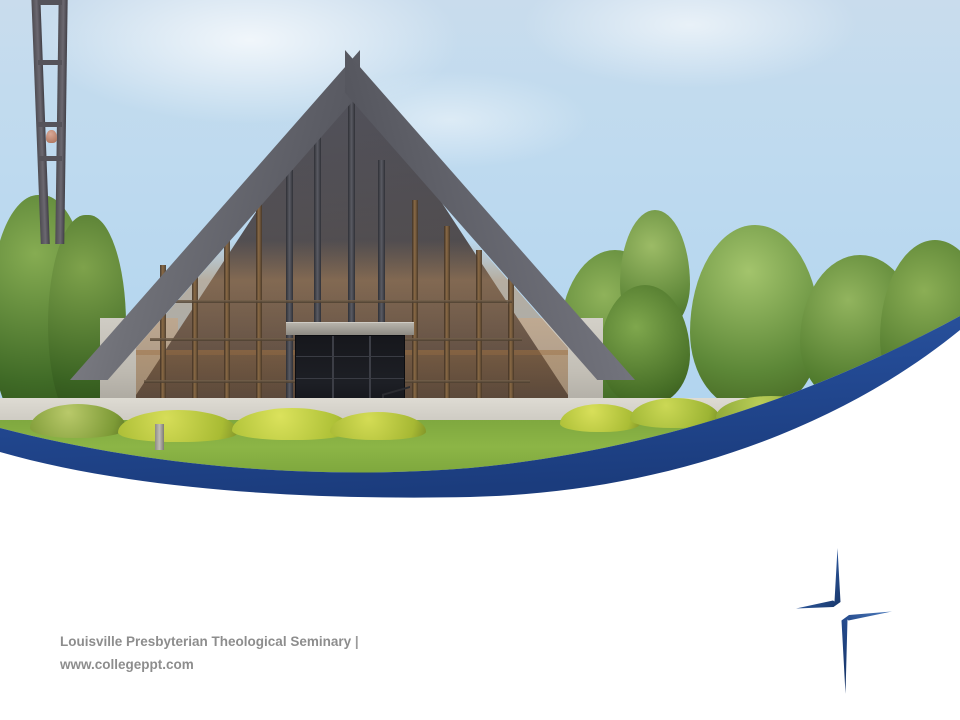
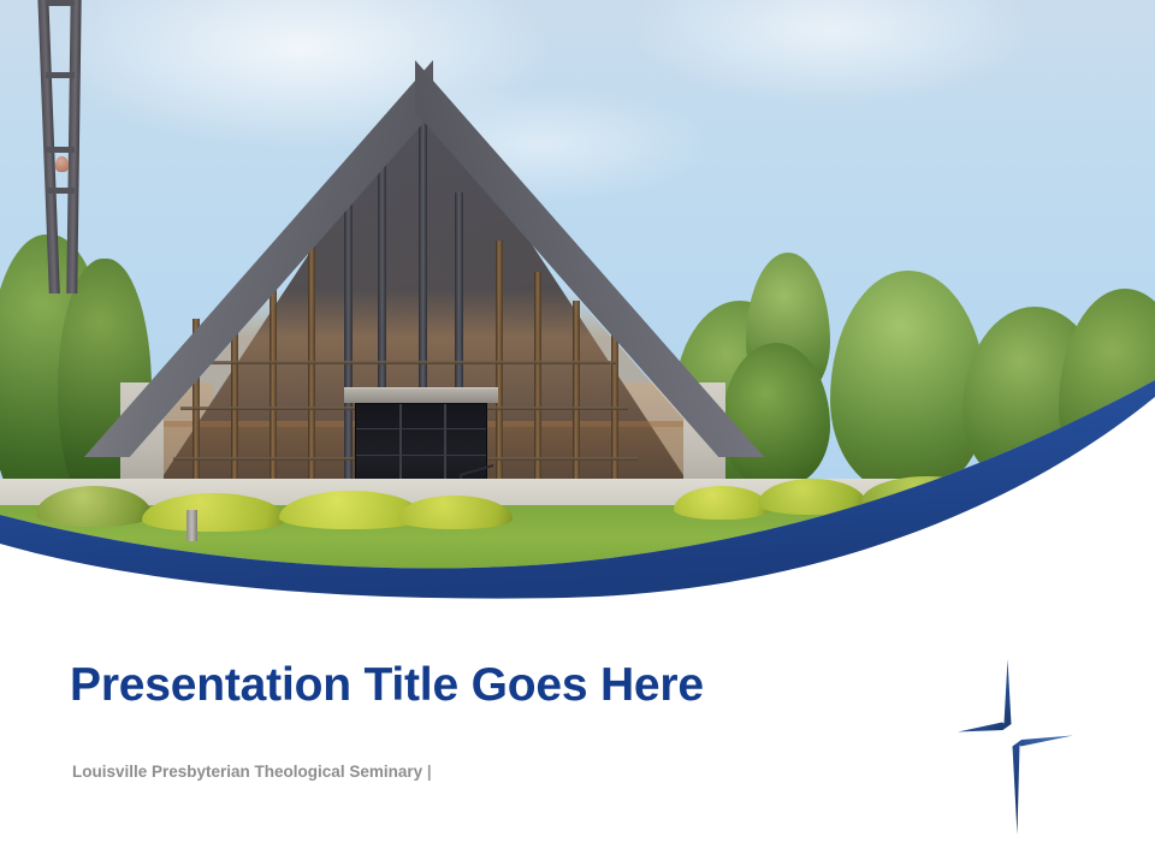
+ Presentation Title Goes Here
  Louisville Presbyterian Theological Seminary |
- www.collegeppt.com
